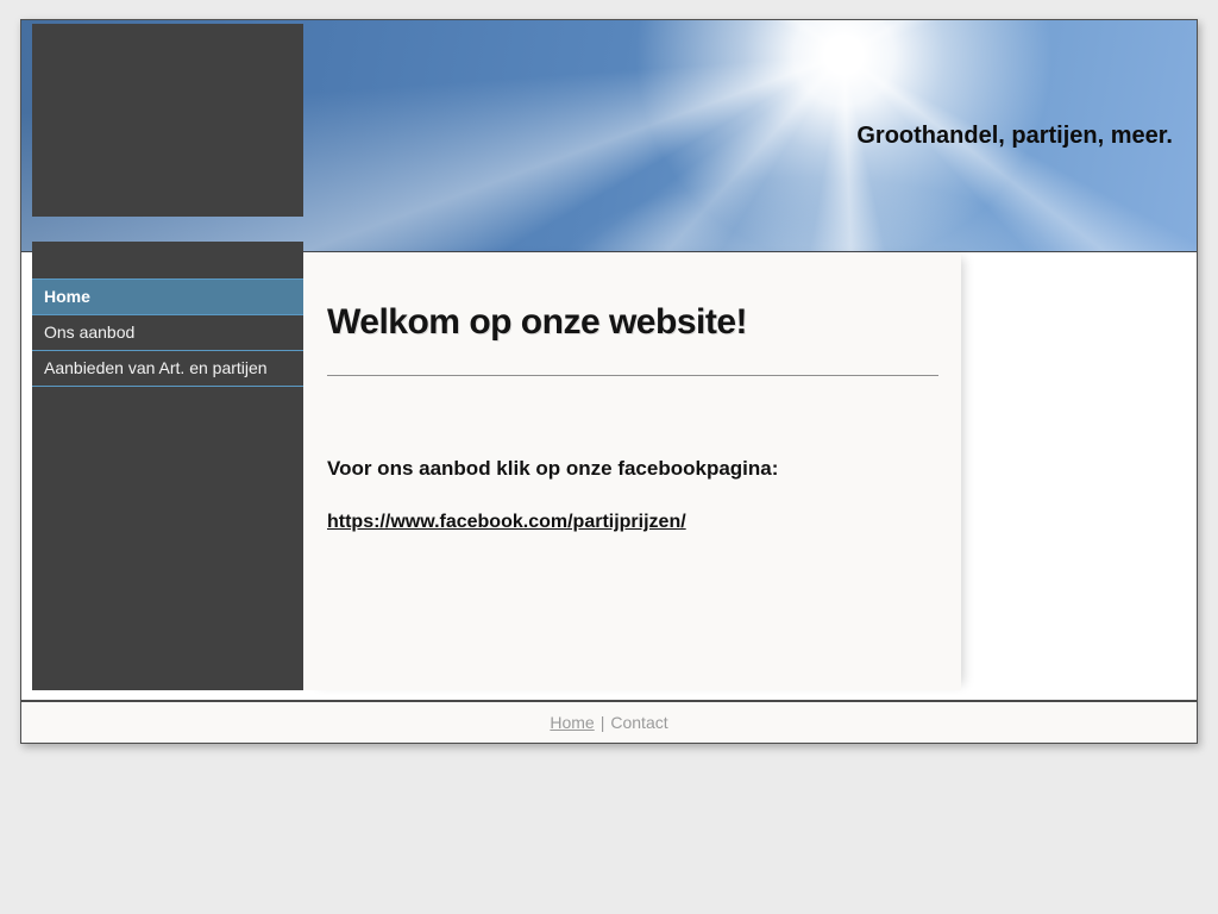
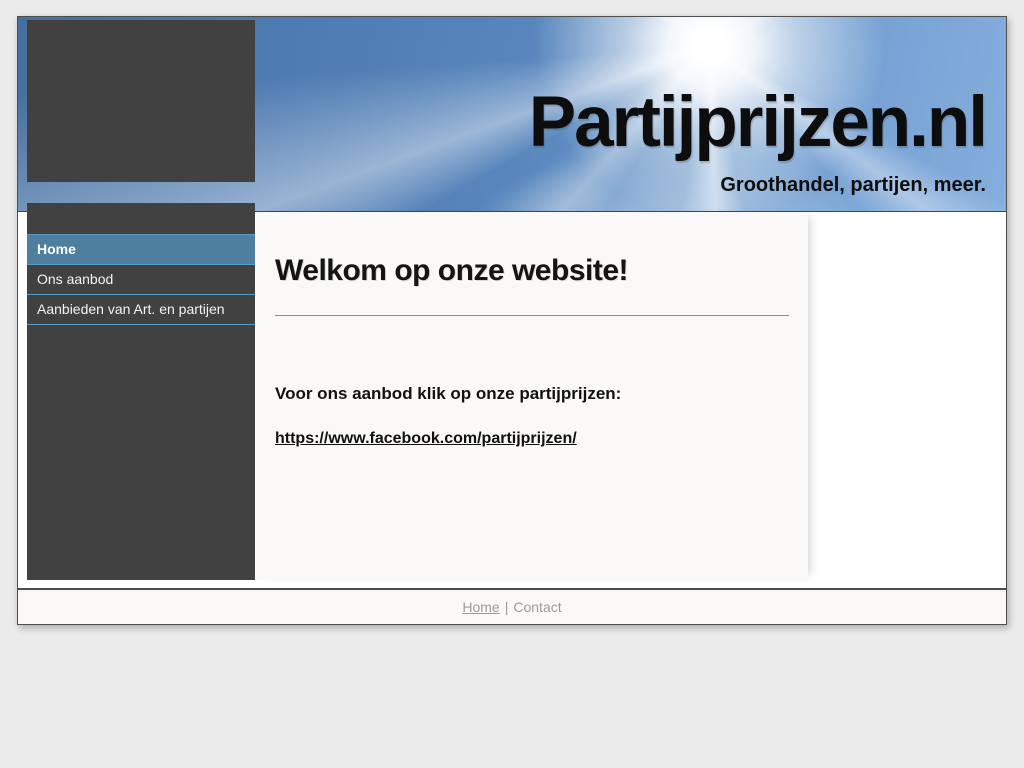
+ Partijprijzen.nl
  Groothandel, partijen, meer.
  Home
  Ons aanbod
  Aanbieden van Art. en partijen
  Welkom op onze website!
- Voor ons aanbod klik op onze facebookpagina:
+ Voor ons aanbod klik op onze partijprijzen:
  https://www.facebook.com/partijprijzen/
  Home | Contact
